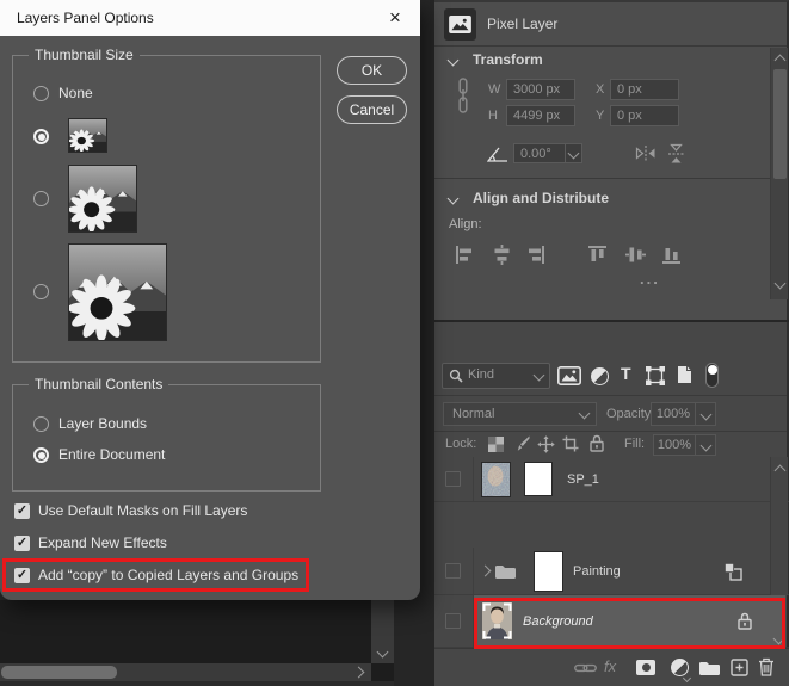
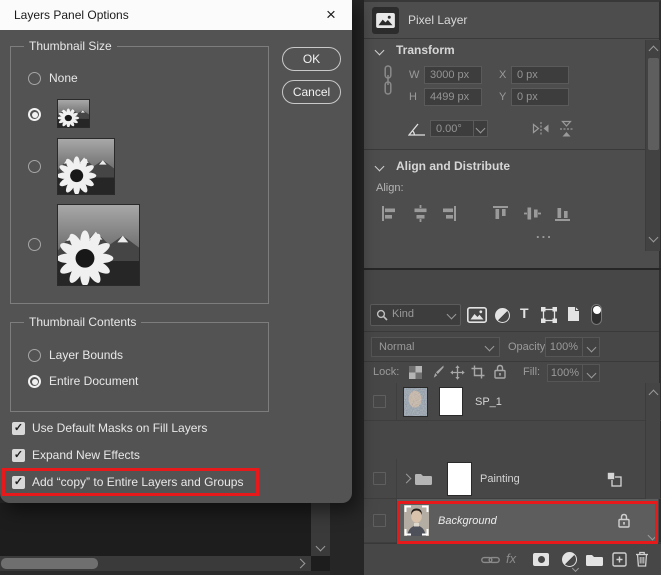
  Pixel Layer
  Transform
  W
  3000 px
  X
  0 px
  H
  4499 px
  Y
  0 px
  0.00°
  Align and Distribute
  Align:
  ...
  Kind
  T
  Normal
  Opacity
  100%
  Lock:
  Fill:
  100%
  SP_1
  Painting
  Background
  fx
  Layers Panel Options
  ×
  Thumbnail Size
  None
  Thumbnail Contents
  Layer Bounds
  Entire Document
  ✓
  Use Default Masks on Fill Layers
  ✓
  Expand New Effects
  ✓
- Add “copy” to Copied Layers and Groups
+ Add “copy” to Entire Layers and Groups
  OK
  Cancel
